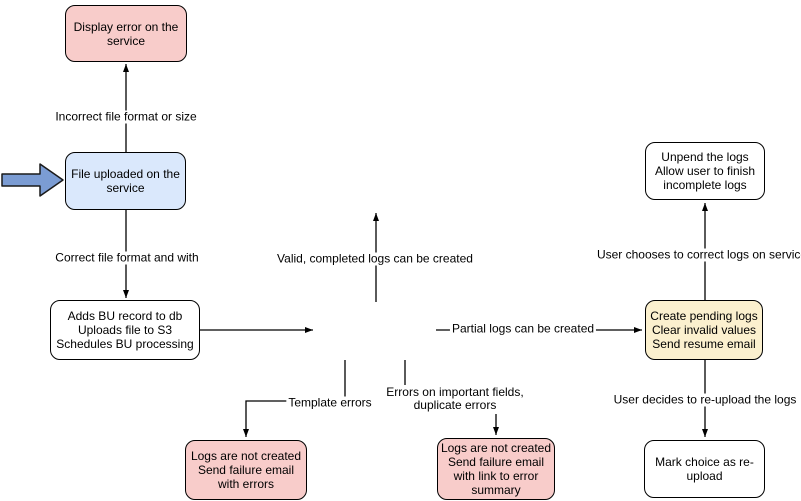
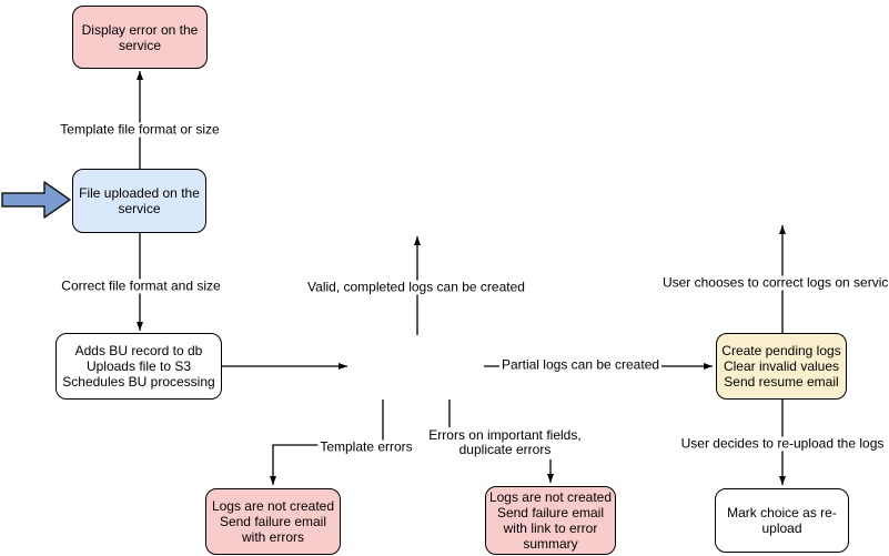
- Incorrect file format or size
+ Template file format or size
- Correct file format and with
+ Correct file format and size
  Valid, completed logs can be created
  Partial logs can be created
  Template errors
  Errors on important fields,
  duplicate errors
  User chooses to correct logs on servic
  User decides to re-upload the logs
  Display error on the
  service
  File uploaded on the
  service
  Adds BU record to db
  Uploads file to S3
  Schedules BU processing
  Create pending logs
  Clear invalid values
  Send resume email
- Unpend the logs
- Allow user to finish
- incomplete logs
  Mark choice as re-
  upload
  Logs are not created
  Send failure email
  with errors
  Logs are not created
  Send failure email
  with link to error
  summary
